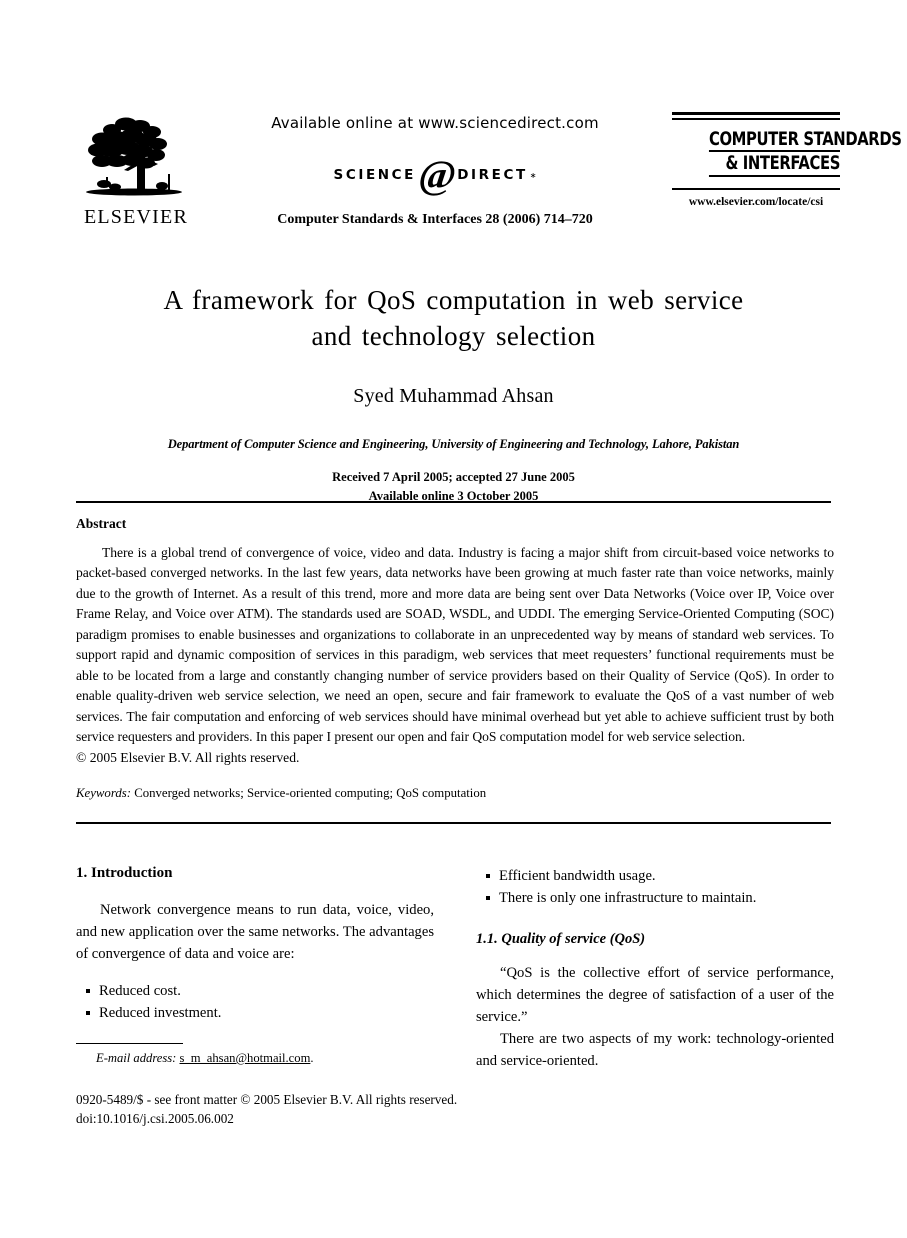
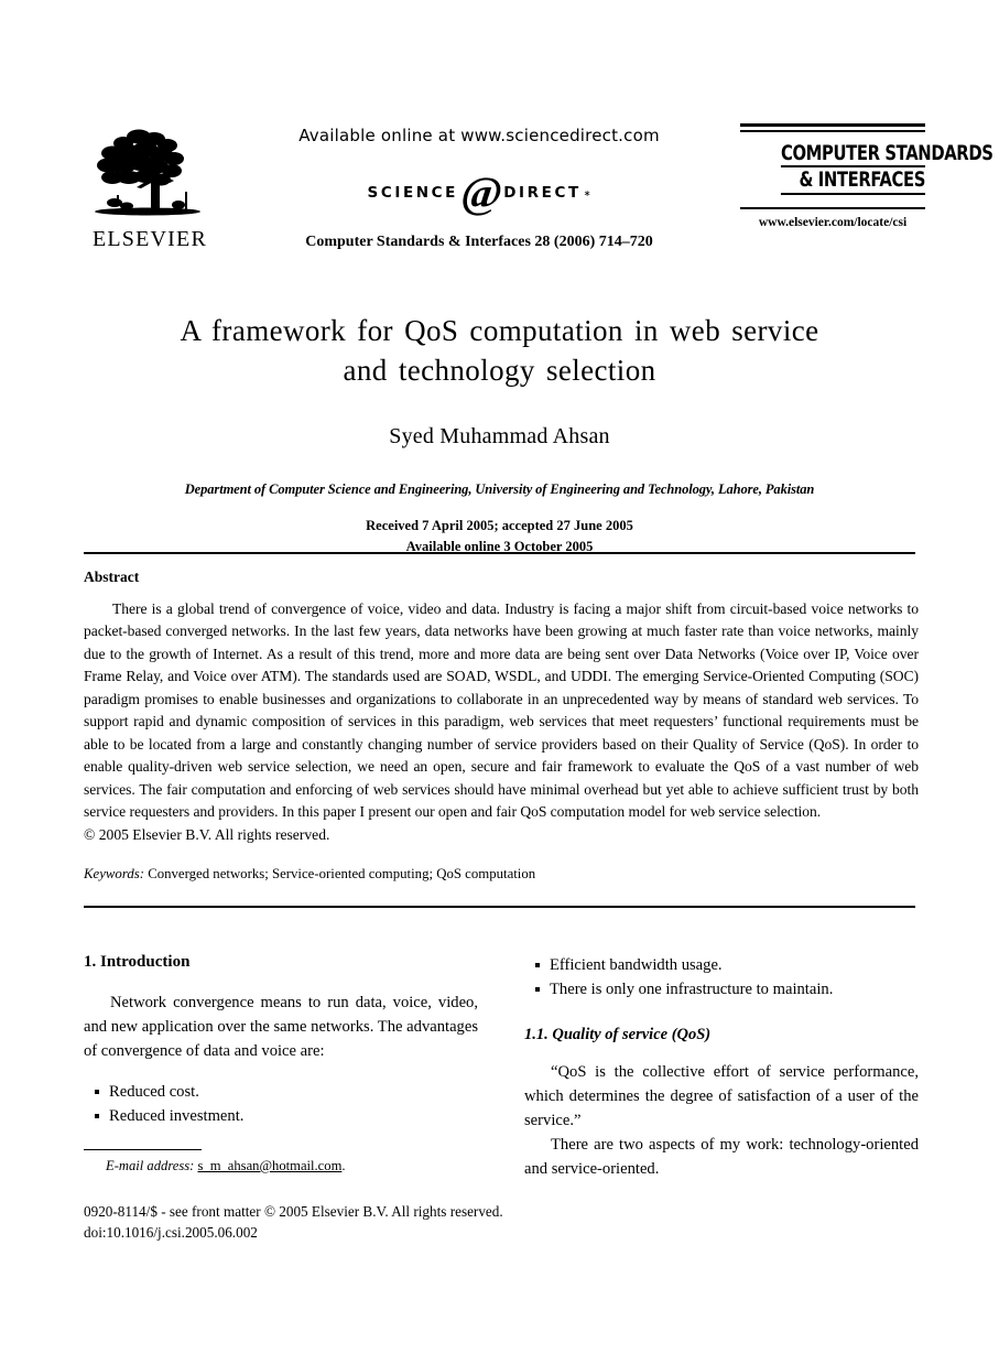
  ELSEVIER
  Available online at www.sciencedirect.com
  SCIENCE
  DIRECT
  ∗
  Computer Standards & Interfaces 28 (2006) 714–720
  COMPUTER STANDARDS
  & INTERFACES
  www.elsevier.com/locate/csi
  A framework for QoS computation in web service
  and technology selection
  Syed Muhammad Ahsan
  Department of Computer Science and Engineering, University of Engineering and Technology, Lahore, Pakistan
  Received 7 April 2005; accepted 27 June 2005
  Available online 3 October 2005
  Abstract
  There is a global trend of convergence of voice, video and data. Industry is facing a major shift from circuit-based voice networks to packet-based converged networks. In the last few years, data networks have been growing at much faster rate than voice networks, mainly due to the growth of Internet. As a result of this trend, more and more data are being sent over Data Networks (Voice over IP, Voice over Frame Relay, and Voice over ATM). The standards used are SOAD, WSDL, and UDDI. The emerging Service-Oriented Computing (SOC) paradigm promises to enable businesses and organizations to collaborate in an unprecedented way by means of standard web services. To support rapid and dynamic composition of services in this paradigm, web services that meet requesters’ functional requirements must be able to be located from a large and constantly changing number of service providers based on their Quality of Service (QoS). In order to enable quality-driven web service selection, we need an open, secure and fair framework to evaluate the QoS of a vast number of web services. The fair computation and enforcing of web services should have minimal overhead but yet able to achieve sufficient trust by both service requesters and providers. In this paper I present our open and fair QoS computation model for web service selection.
  © 2005 Elsevier B.V. All rights reserved.
  Keywords: Converged networks; Service-oriented computing; QoS computation
  1. Introduction
  Network convergence means to run data, voice, video, and new application over the same networks. The advantages of convergence of data and voice are:
  Reduced cost.
  Reduced investment.
  Efficient bandwidth usage.
  There is only one infrastructure to maintain.
  1.1. Quality of service (QoS)
  “QoS is the collective effort of service performance, which determines the degree of satisfaction of a user of the service.”
  There are two aspects of my work: technology-oriented and service-oriented.
  E-mail address: s_m_ahsan@hotmail.com.
- 0920-5489/$ - see front matter © 2005 Elsevier B.V. All rights reserved.
+ 0920-8114/$ - see front matter © 2005 Elsevier B.V. All rights reserved.
  doi:10.1016/j.csi.2005.06.002
